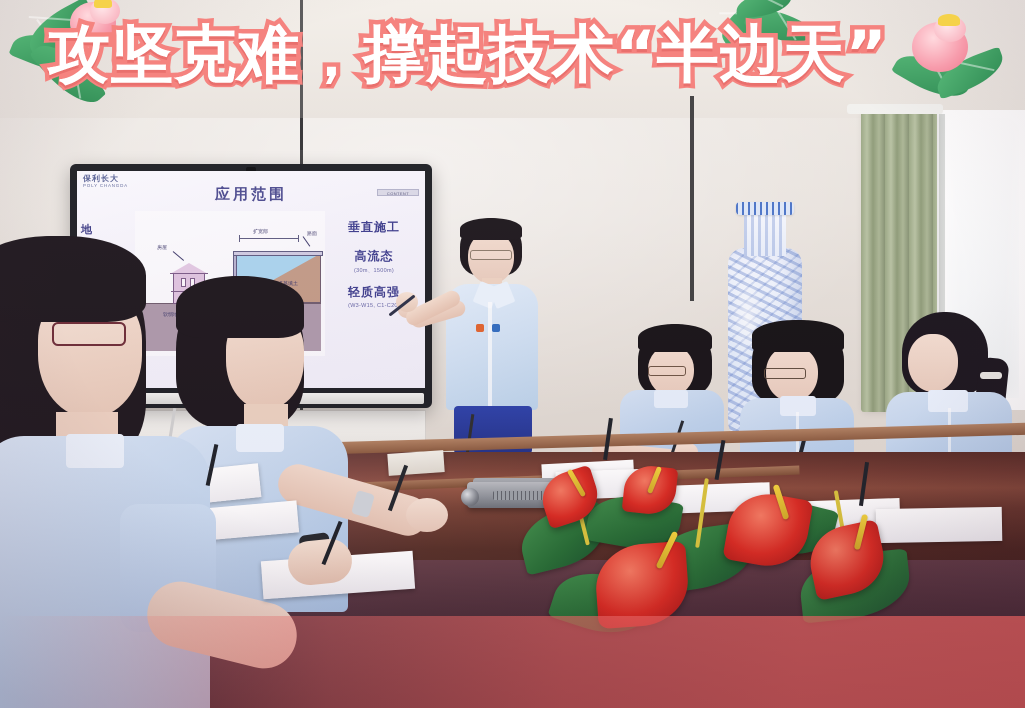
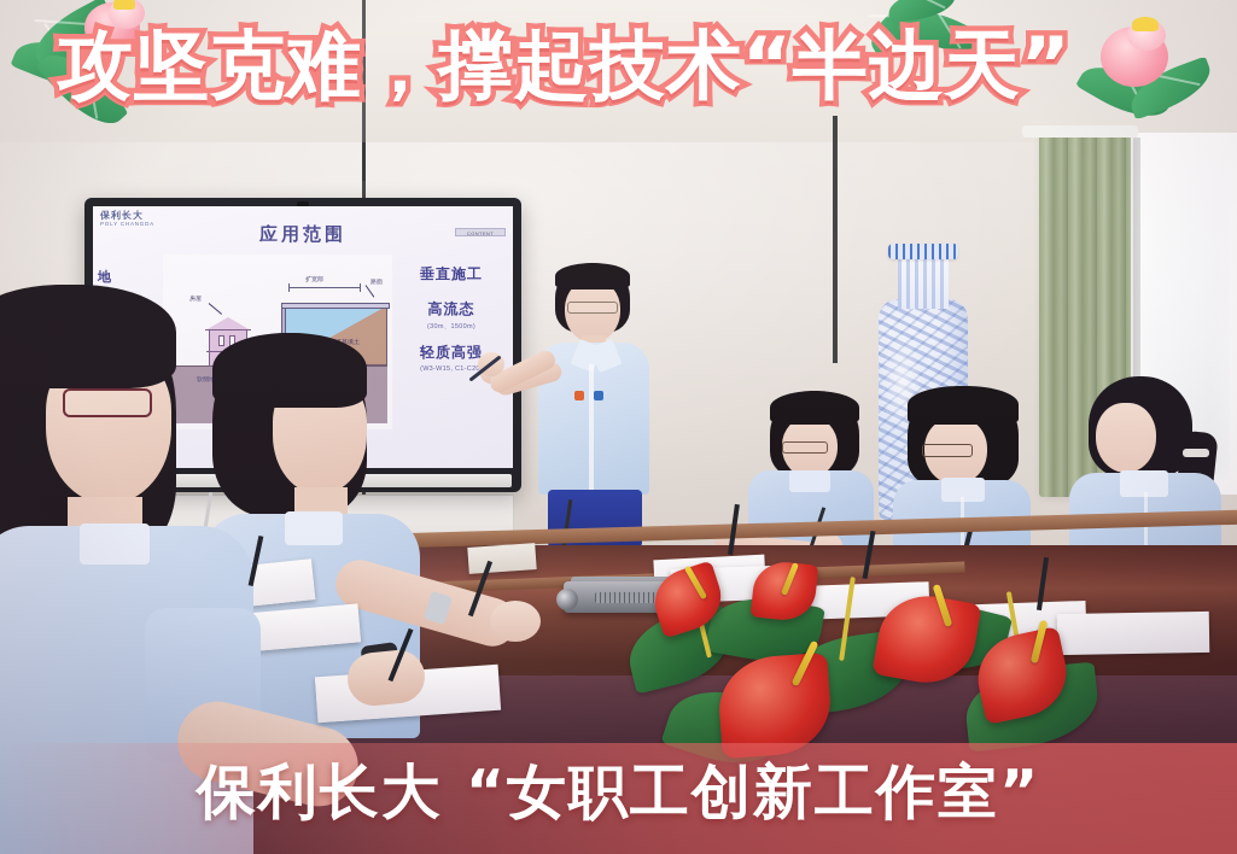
  攻坚克难，撑起技术“半边天”
+ 保利长大 “女职工创新工作室”
